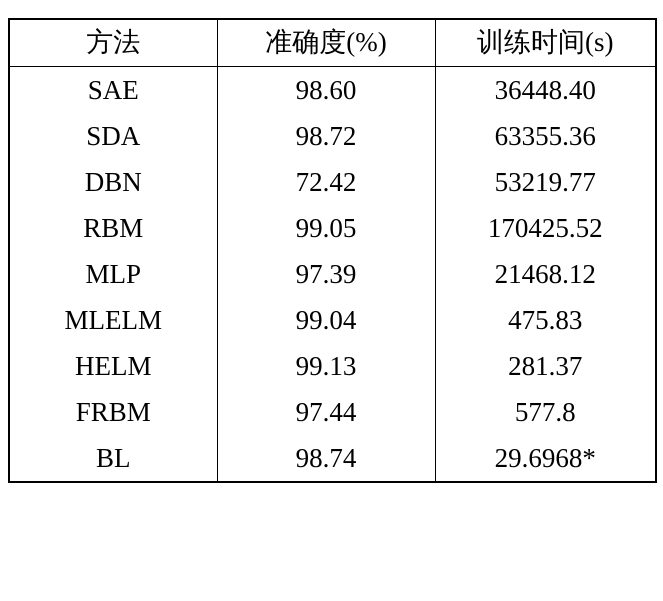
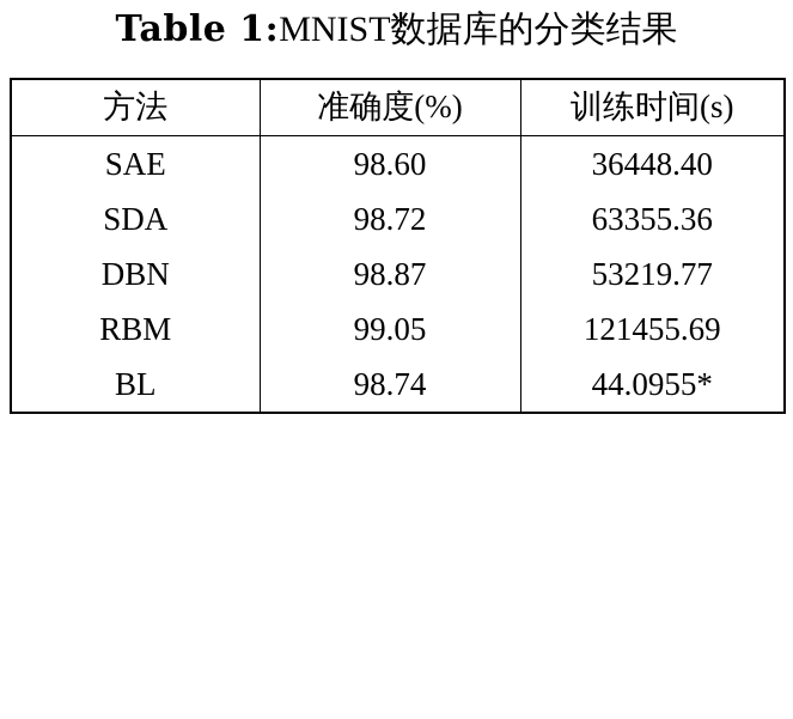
+ Table 1:MNIST数据库的分类结果
  方法	准确度(%)	训练时间(s)
  SAE	98.60	36448.40
  SDA	98.72	63355.36
- DBN	72.42	53219.77
+ DBN	98.87	53219.77
- RBM	99.05	170425.52
+ RBM	99.05	121455.69
- MLP	97.39	21468.12
- MLELM	99.04	475.83
- HELM	99.13	281.37
- FRBM	97.44	577.8
- BL	98.74	29.6968*
+ BL	98.74	44.0955*
